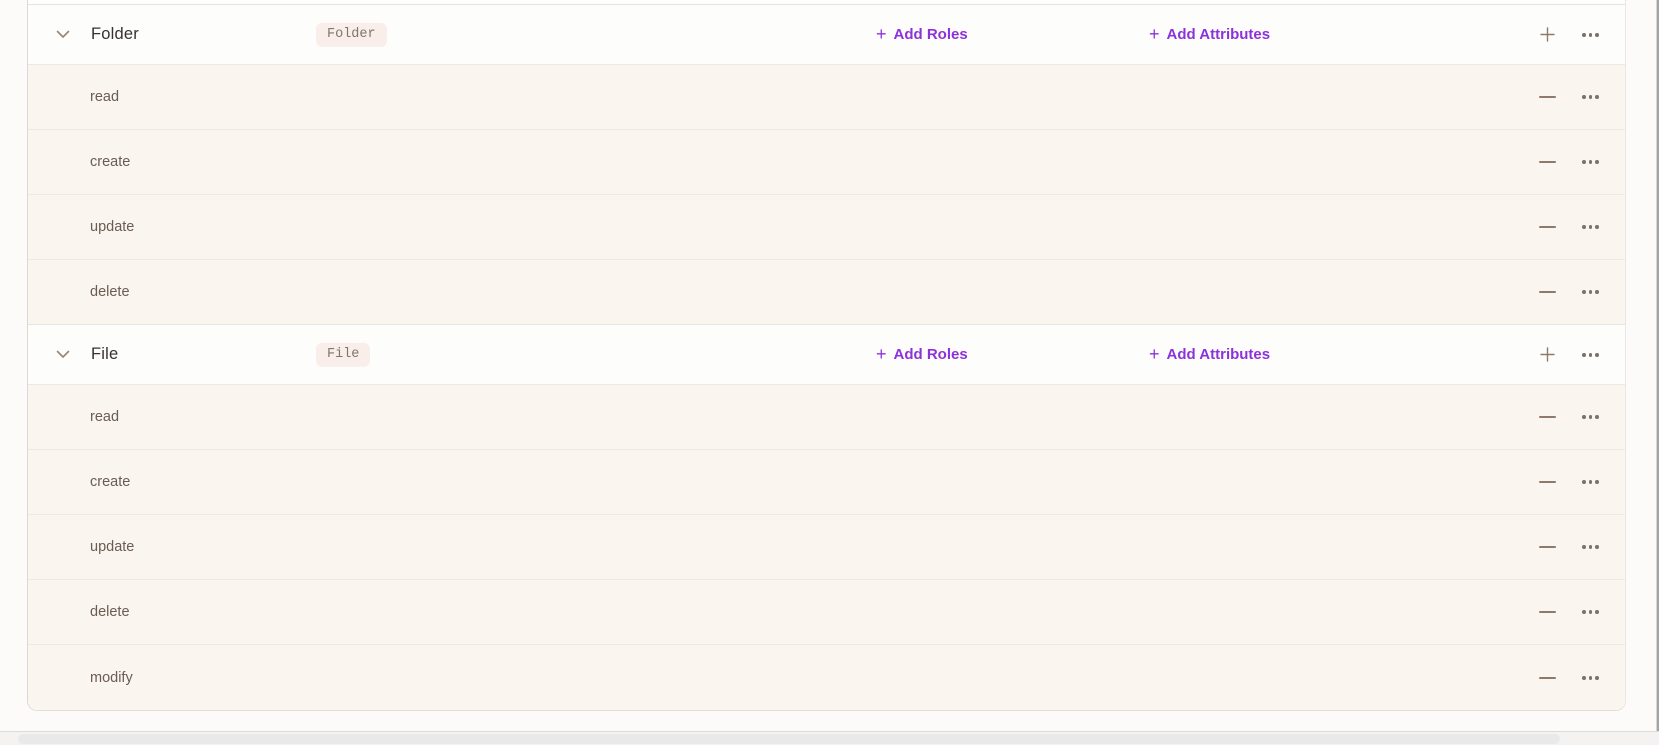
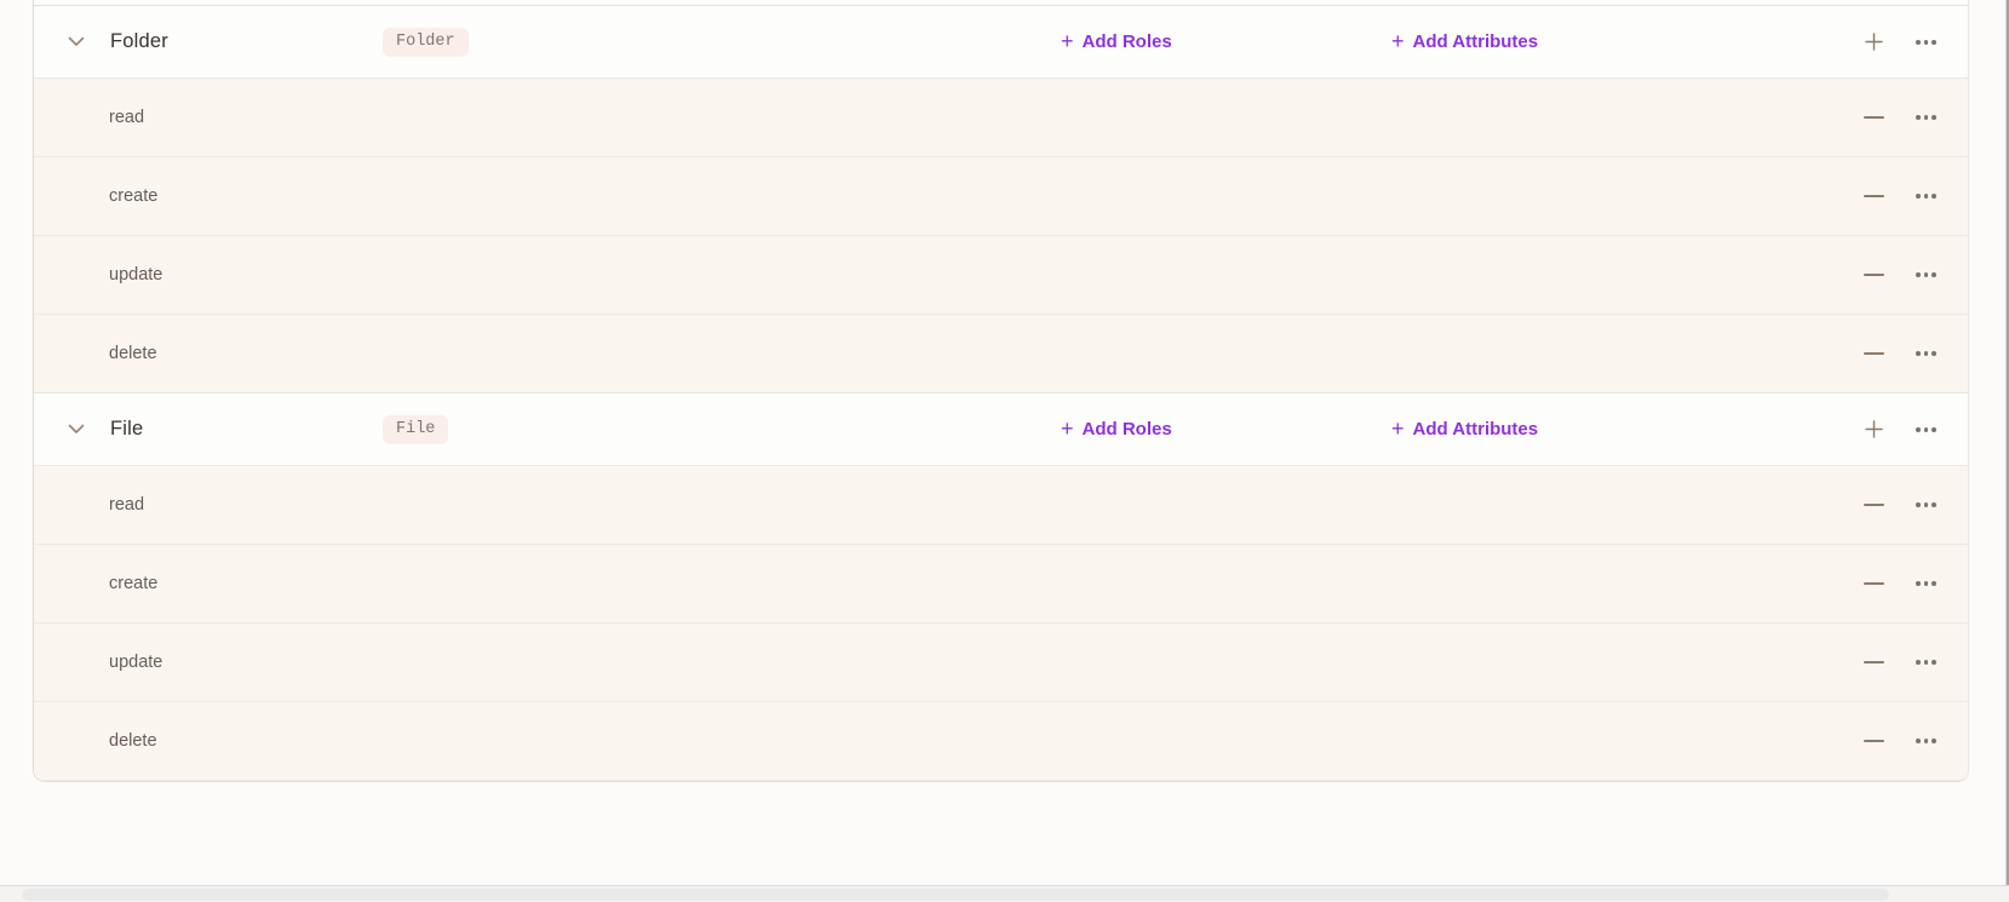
  Folder
  Folder
  +
  Add Roles
  +
  Add Attributes
  read
  create
  update
  delete
  File
  File
  +
  Add Roles
  +
  Add Attributes
  read
  create
  update
  delete
- modify
